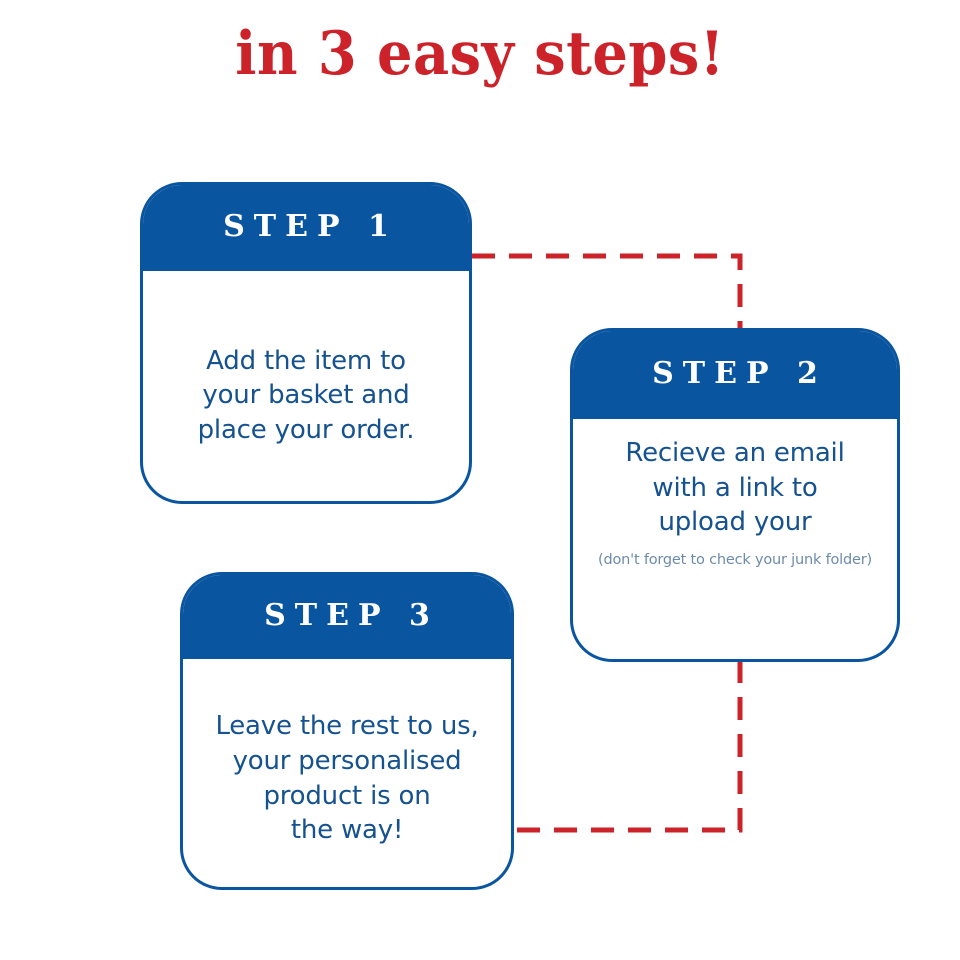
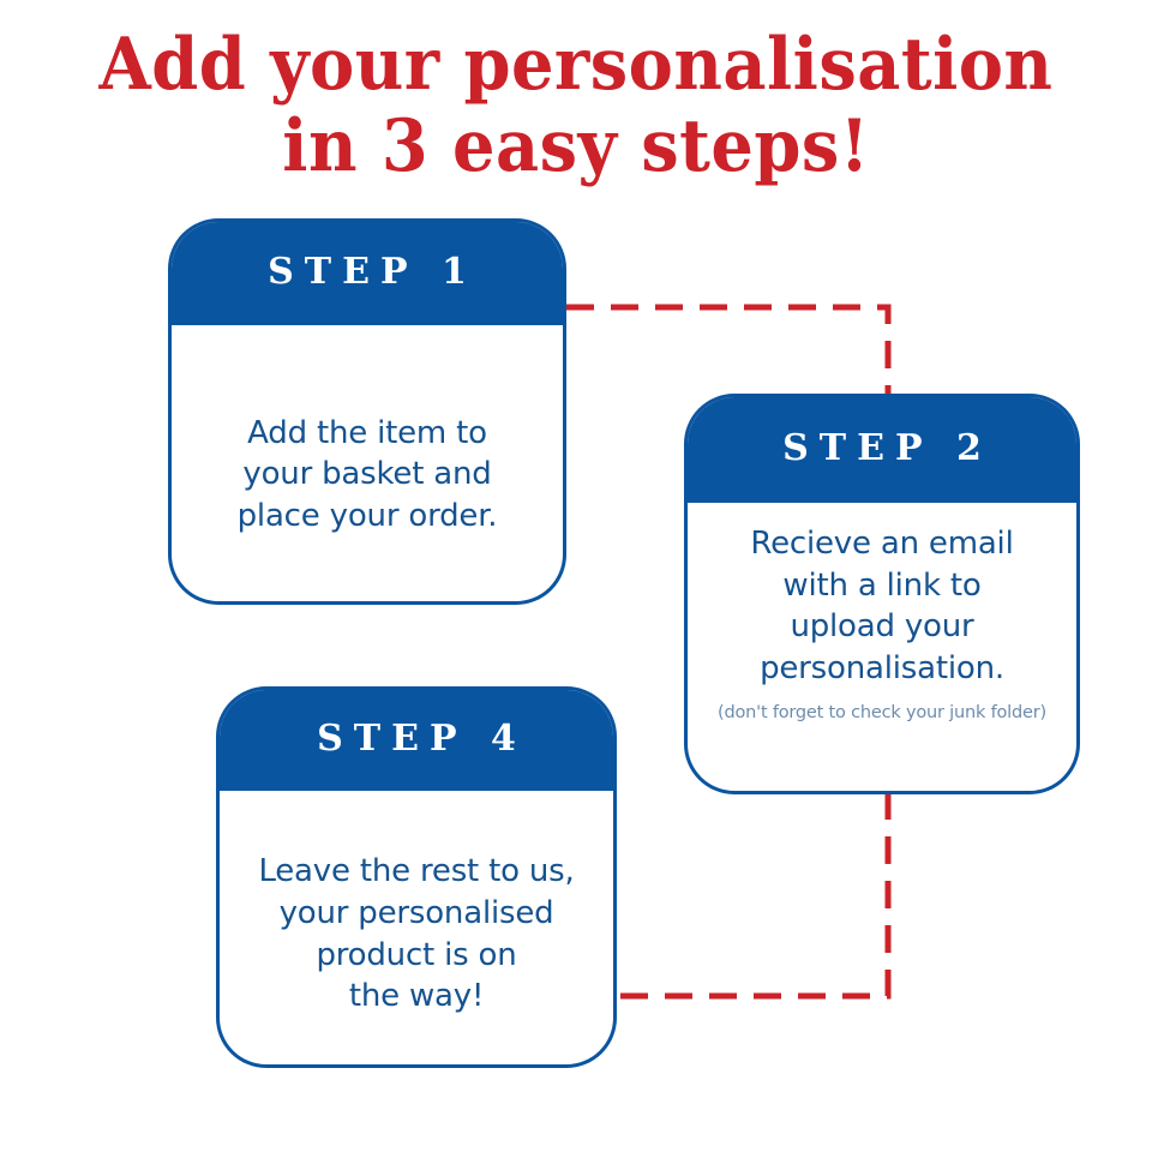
+ Add your personalisation
  in 3 easy steps!
  STEP 1
  Add the item to
  your basket and
  place your order.
  STEP 2
  Recieve an email
  with a link to
  upload your
+ personalisation.
  (don't forget to check your junk folder)
- STEP 3
+ STEP 4
  Leave the rest to us,
  your personalised
  product is on
  the way!
